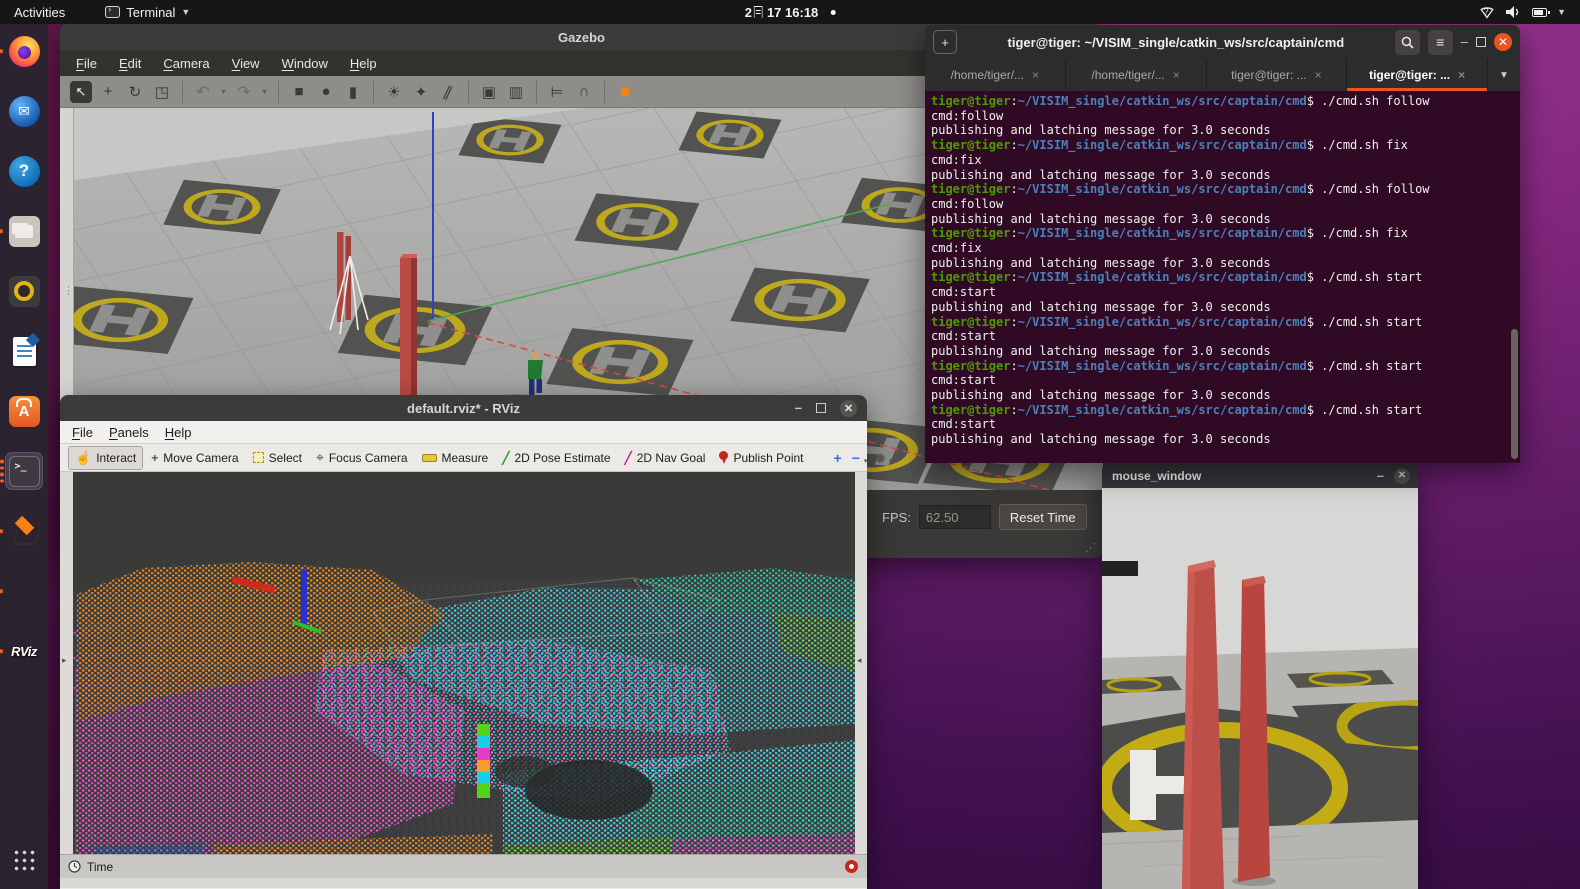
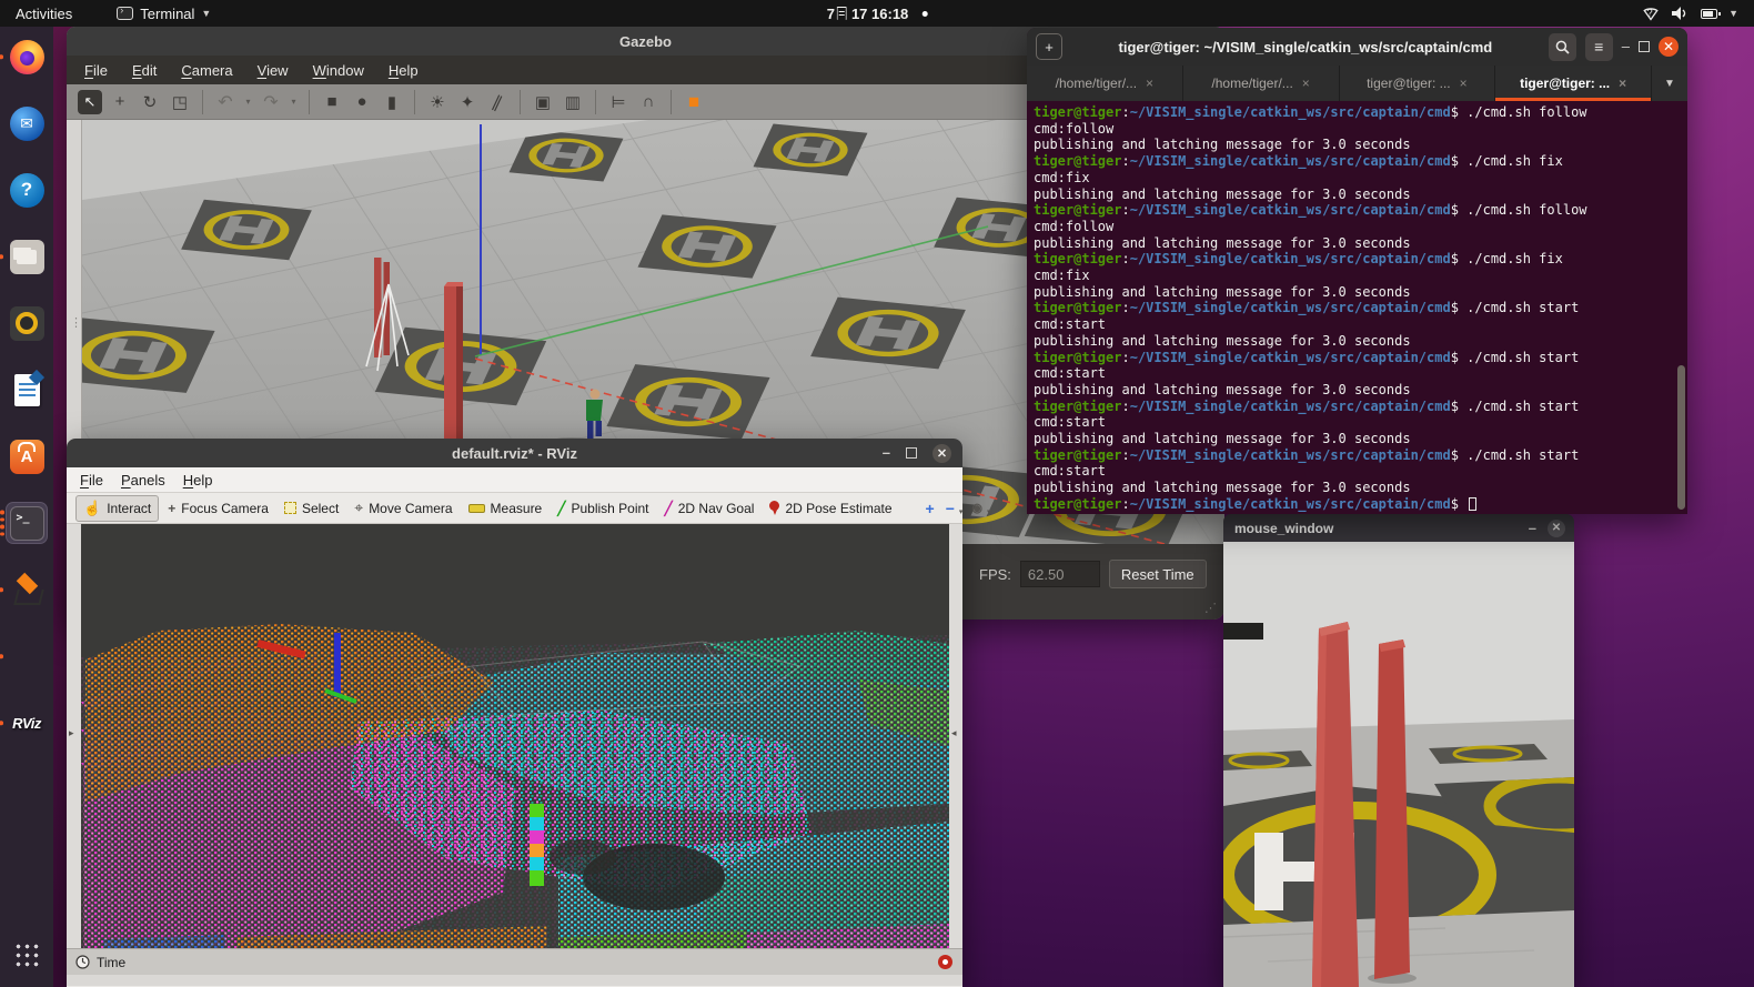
  Gazebo
  File
  Edit
  Camera
  View
  Window
  Help
  ↖
  +
  ↻
  ◳
  ↶
  ▾
  ↷
  ▾
  ■
  ●
  ▮
  ☀
  ✦
  ▣
  ▥
  ⊨
  ∩
  ■
  FPS:
  62.50
  Reset Time
  ⋰
  mouse_window
  –
  ✕
  default.rviz* - RViz
  –
  ✕
  File
  Panels
  Help
  ☝
  Interact
  +
- Move Camera
+ Focus Camera
  Select
  ⌖
- Focus Camera
+ Move Camera
  Measure
  ╱
- 2D Pose Estimate
+ Publish Point
  ╱
  2D Nav Goal
- Publish Point
+ 2D Pose Estimate
  +
  −
  ◉
  ▸
  ◂
  Time
  +
  tiger@tiger: ~/VISIM_single/catkin_ws/src/captain/cmd
  ≡
  –
  ✕
  /home/tiger/...
  ×
  /home/tiger/...
  ×
  tiger@tiger: ...
  ×
  tiger@tiger: ...
  ×
  ▼
  tiger@tiger:~/VISIM_single/catkin_ws/src/captain/cmd$ ./cmd.sh follow
  cmd:follow
  publishing and latching message for 3.0 seconds
  tiger@tiger:~/VISIM_single/catkin_ws/src/captain/cmd$ ./cmd.sh fix
  cmd:fix
  publishing and latching message for 3.0 seconds
  tiger@tiger:~/VISIM_single/catkin_ws/src/captain/cmd$ ./cmd.sh follow
  cmd:follow
  publishing and latching message for 3.0 seconds
  tiger@tiger:~/VISIM_single/catkin_ws/src/captain/cmd$ ./cmd.sh fix
  cmd:fix
  publishing and latching message for 3.0 seconds
  tiger@tiger:~/VISIM_single/catkin_ws/src/captain/cmd$ ./cmd.sh start
  cmd:start
  publishing and latching message for 3.0 seconds
  tiger@tiger:~/VISIM_single/catkin_ws/src/captain/cmd$ ./cmd.sh start
  cmd:start
  publishing and latching message for 3.0 seconds
  tiger@tiger:~/VISIM_single/catkin_ws/src/captain/cmd$ ./cmd.sh start
  cmd:start
  publishing and latching message for 3.0 seconds
  tiger@tiger:~/VISIM_single/catkin_ws/src/captain/cmd$ ./cmd.sh start
  cmd:start
  publishing and latching message for 3.0 seconds
+ tiger@tiger:~/VISIM_single/catkin_ws/src/captain/cmd$
  Activities
  Terminal
  ▼
- 2
+ 7
  17 16:18
  ?
  ▼
  ?
  A
  >_
  RViz
